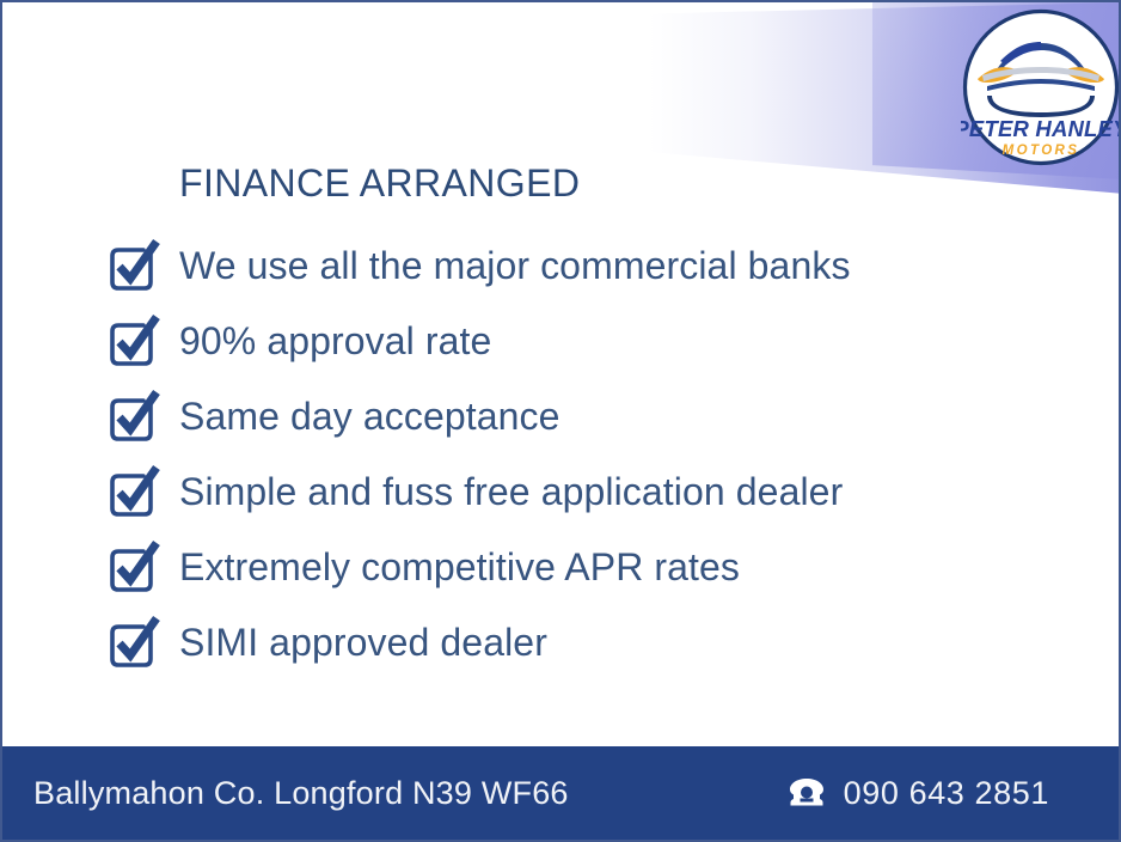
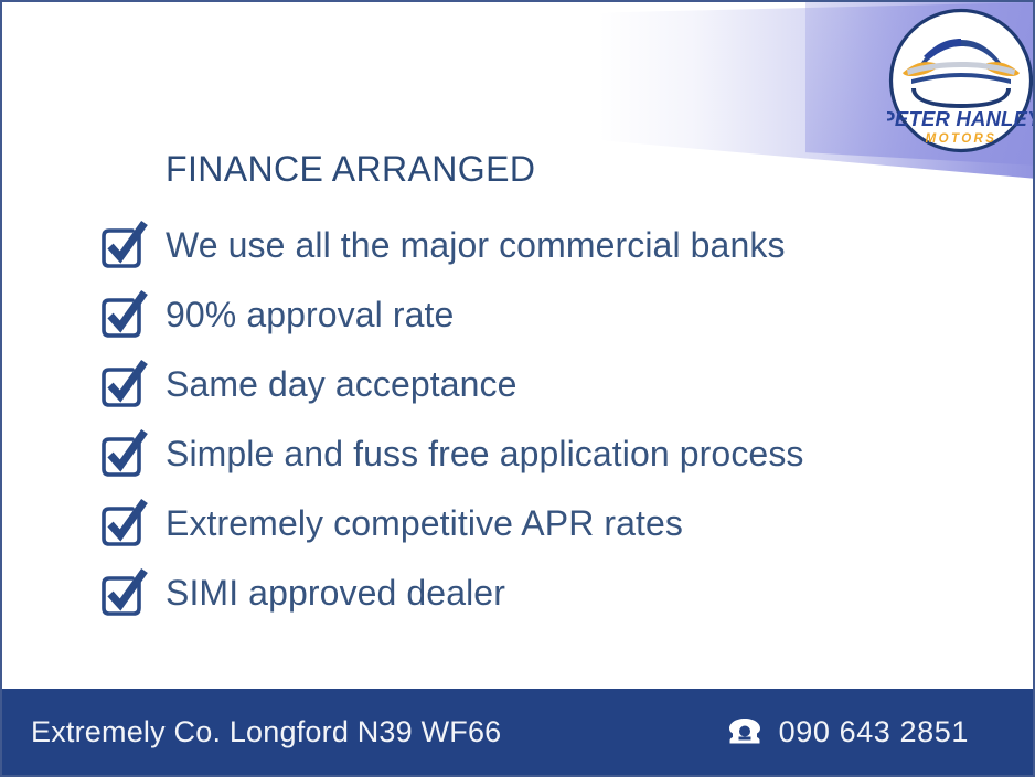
  PETER HANLE
  MOTORS
  FINANCE ARRANGED
  We use all the major commercial banks
  90% approval rate
  Same day acceptance
- Simple and fuss free application dealer
+ Simple and fuss free application process
  Extremely competitive APR rates
  SIMI approved dealer
- Ballymahon Co. Longford N39 WF66
+ Extremely Co. Longford N39 WF66
  090 643 2851
